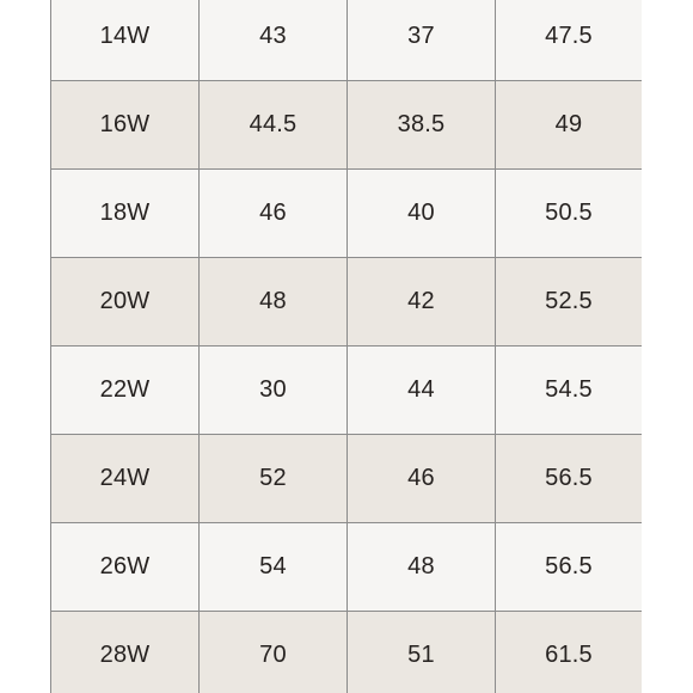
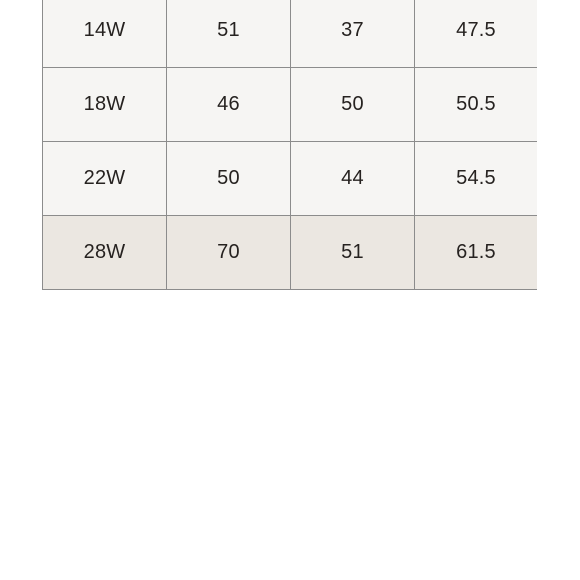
- 14W	43	37	47.5
+ 14W	51	37	47.5
- 16W	44.5	38.5	49
- 18W	46	40	50.5
+ 18W	46	50	50.5
- 20W	48	42	52.5
- 22W	30	44	54.5
+ 22W	50	44	54.5
- 24W	52	46	56.5
- 26W	54	48	56.5
  28W	70	51	61.5
